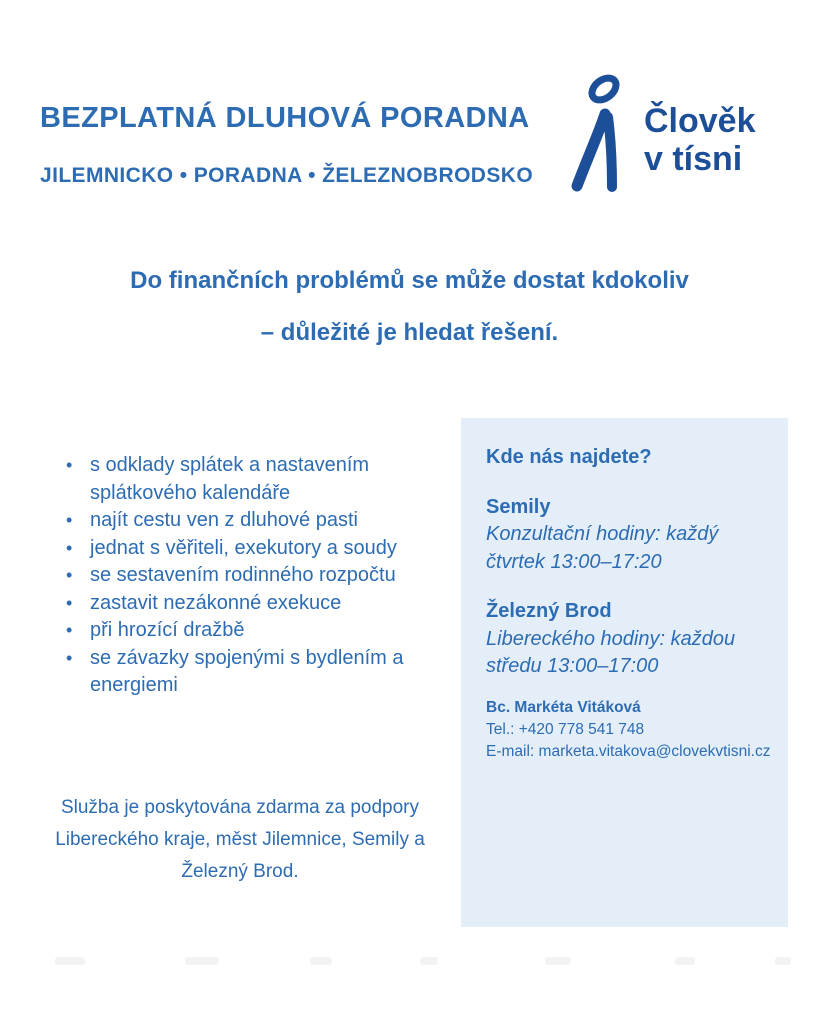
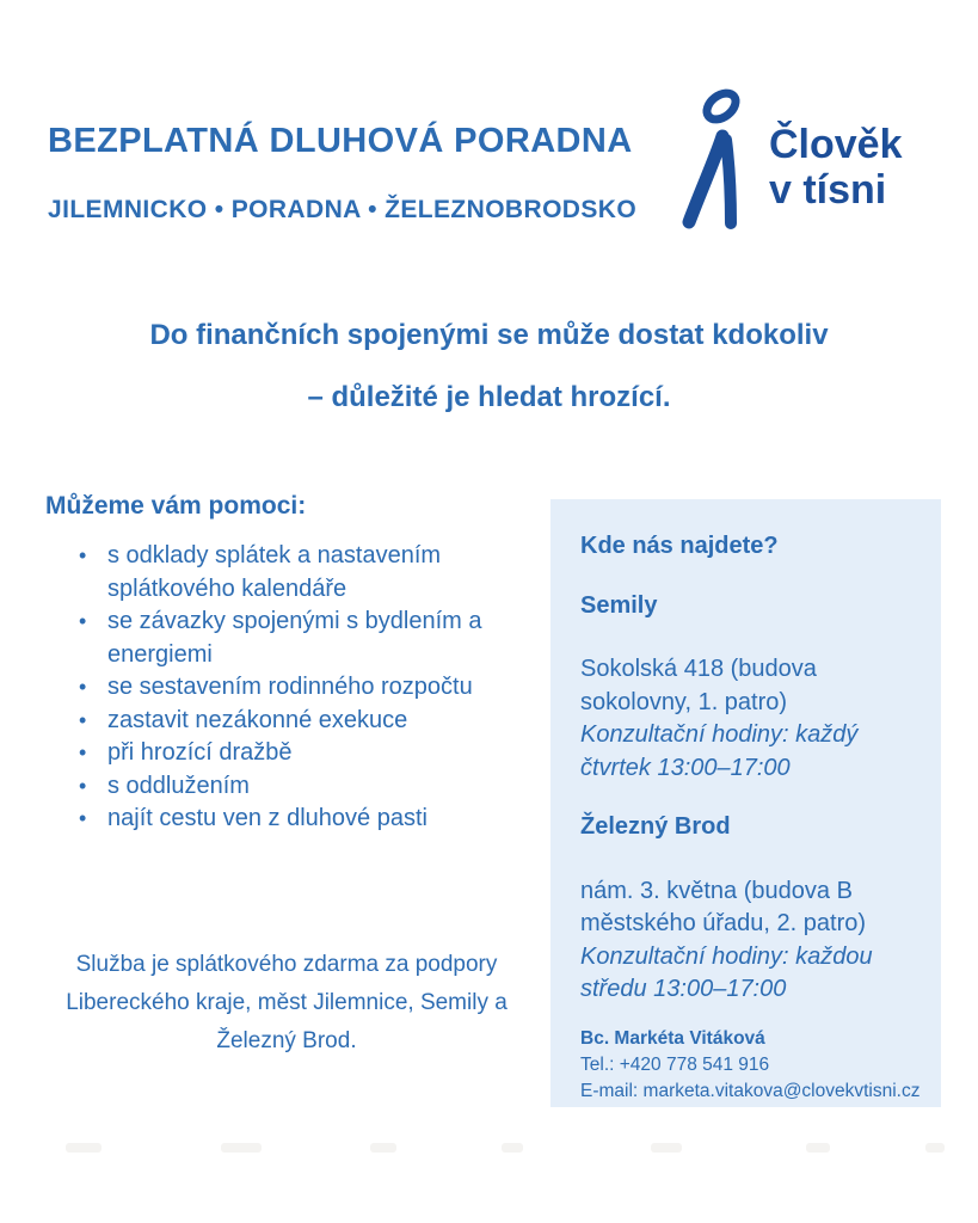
  BEZPLATNÁ DLUHOVÁ PORADNA
  JILEMNICKO • PORADNA • ŽELEZNOBRODSKO
  Člověk
  v tísni
- Do finančních problémů se může dostat kdokoliv
+ Do finančních spojenými se může dostat kdokoliv
- – důležité je hledat řešení.
+ – důležité je hledat hrozící.
+ Můžeme vám pomoci:
  s odklady splátek a nastavením splátkového kalendáře
- najít cestu ven z dluhové pasti
+ se závazky spojenými s bydlením a energiemi
- jednat s věřiteli, exekutory a soudy
  se sestavením rodinného rozpočtu
  zastavit nezákonné exekuce
  při hrozící dražbě
+ s oddlužením
- se závazky spojenými s bydlením a energiemi
+ najít cestu ven z dluhové pasti
- Služba je poskytována zdarma za podpory Libereckého kraje, měst Jilemnice, Semily a Železný Brod.
+ Služba je splátkového zdarma za podpory Libereckého kraje, měst Jilemnice, Semily a Železný Brod.
  Kde nás najdete?
  Semily
+ Sokolská 418 (budova sokolovny, 1. patro)
- Konzultační hodiny: každý čtvrtek 13:00–17:20
+ Konzultační hodiny: každý čtvrtek 13:00–17:00
  Železný Brod
+ nám. 3. května (budova B městského úřadu, 2. patro)
- Libereckého hodiny: každou středu 13:00–17:00
+ Konzultační hodiny: každou středu 13:00–17:00
  Bc. Markéta Vitáková
- Tel.: +420 778 541 748
+ Tel.: +420 778 541 916
  E-mail: marketa.vitakova@clovekvtisni.cz
